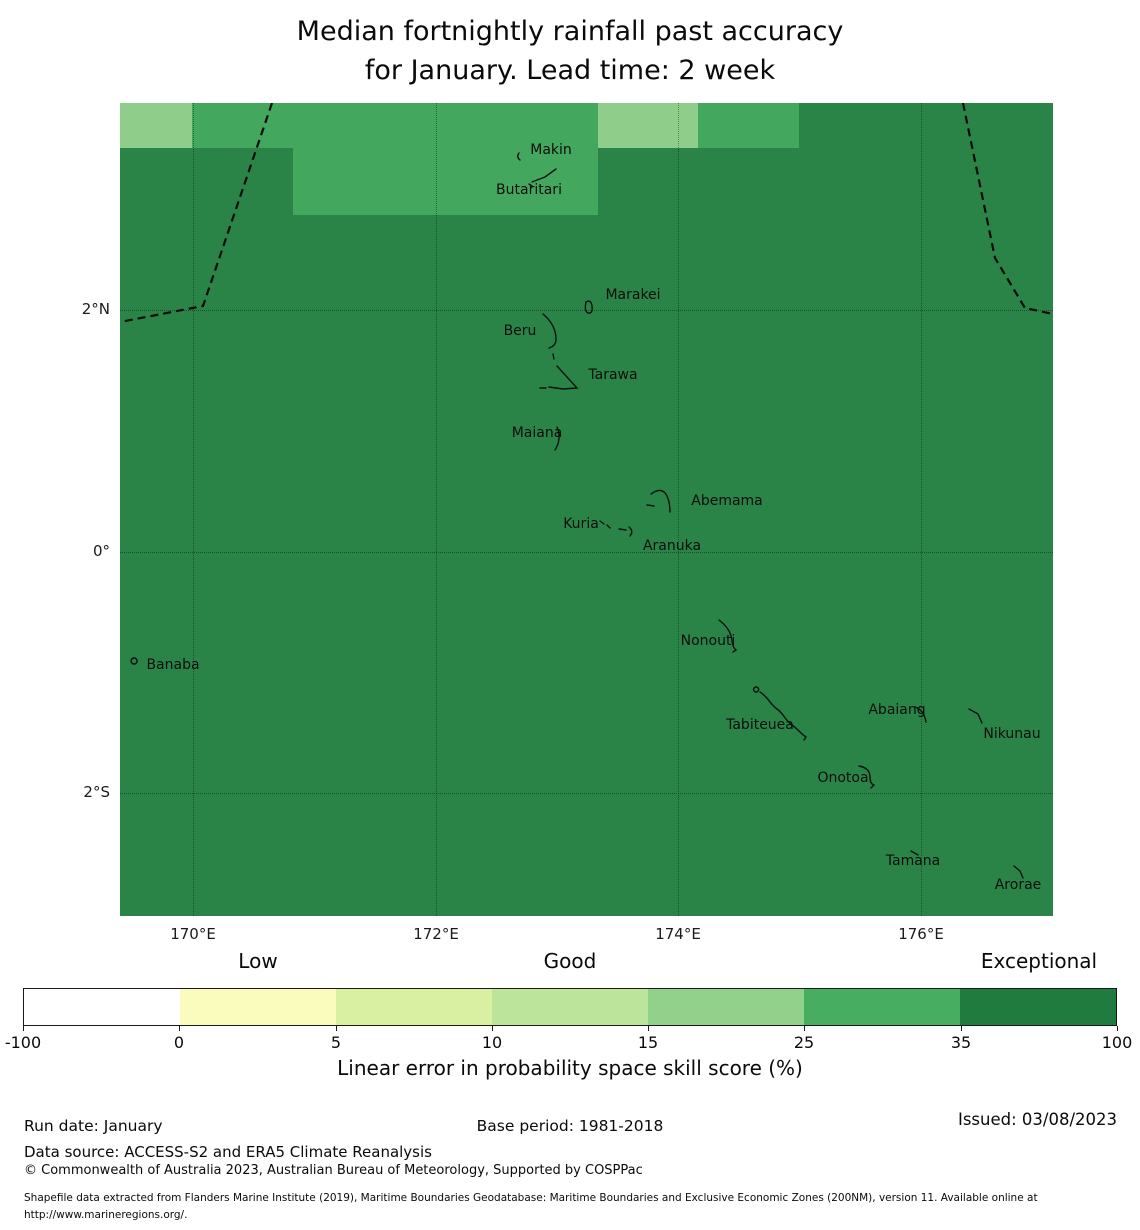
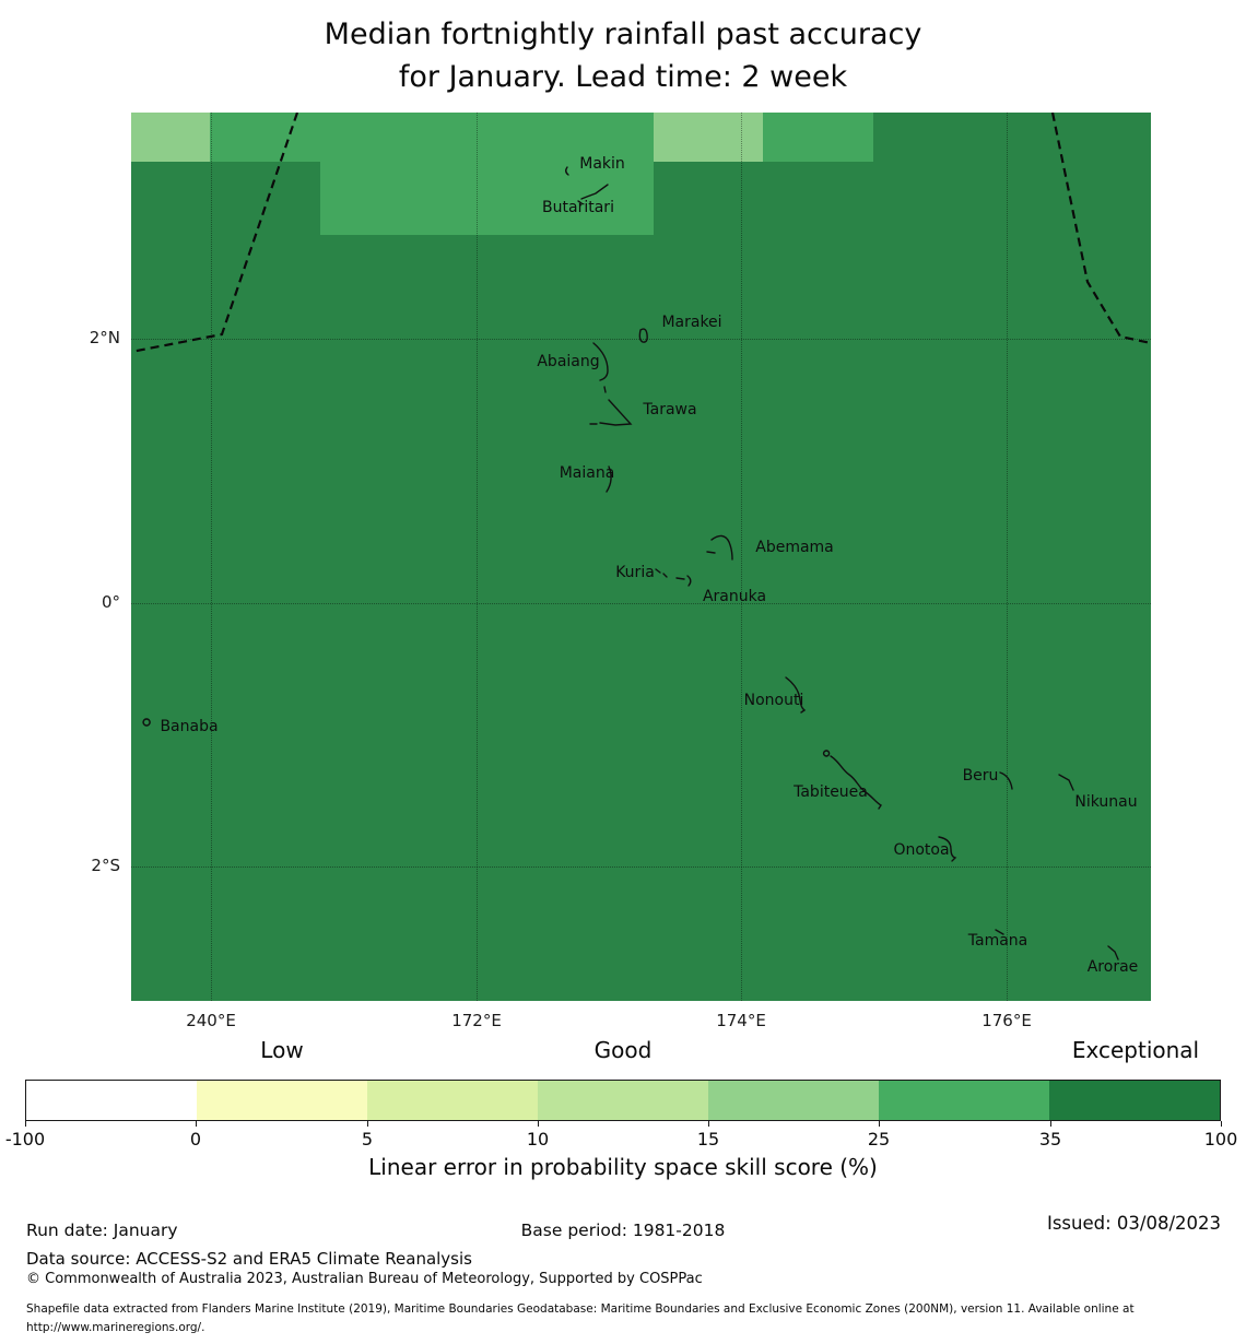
  Median fortnightly rainfall past accuracy
  for January. Lead time: 2 week
  Makin
  Butaritari
  Marakei
- Beru
+ Abaiang
  Tarawa
  Maiana
  Abemama
  Kuria
  Aranuka
  Nonouti
  Banaba
  Tabiteuea
- Abaiang
+ Beru
  Nikunau
  Onotoa
  Tamana
  Arorae
- 170°E
+ 240°E
  172°E
  174°E
  176°E
  2°N
  0°
  2°S
  Low
  Good
  Exceptional
  -100
  0
  5
  10
  15
  25
  35
  100
  Linear error in probability space skill score (%)
  Run date: January
  Base period: 1981-2018
  Issued: 03/08/2023
  Data source: ACCESS-S2 and ERA5 Climate Reanalysis
  © Commonwealth of Australia 2023, Australian Bureau of Meteorology, Supported by COSPPac
  Shapefile data extracted from Flanders Marine Institute (2019), Maritime Boundaries Geodatabase: Maritime Boundaries and Exclusive Economic Zones (200NM), version 11. Available online at http://www.marineregions.org/.
